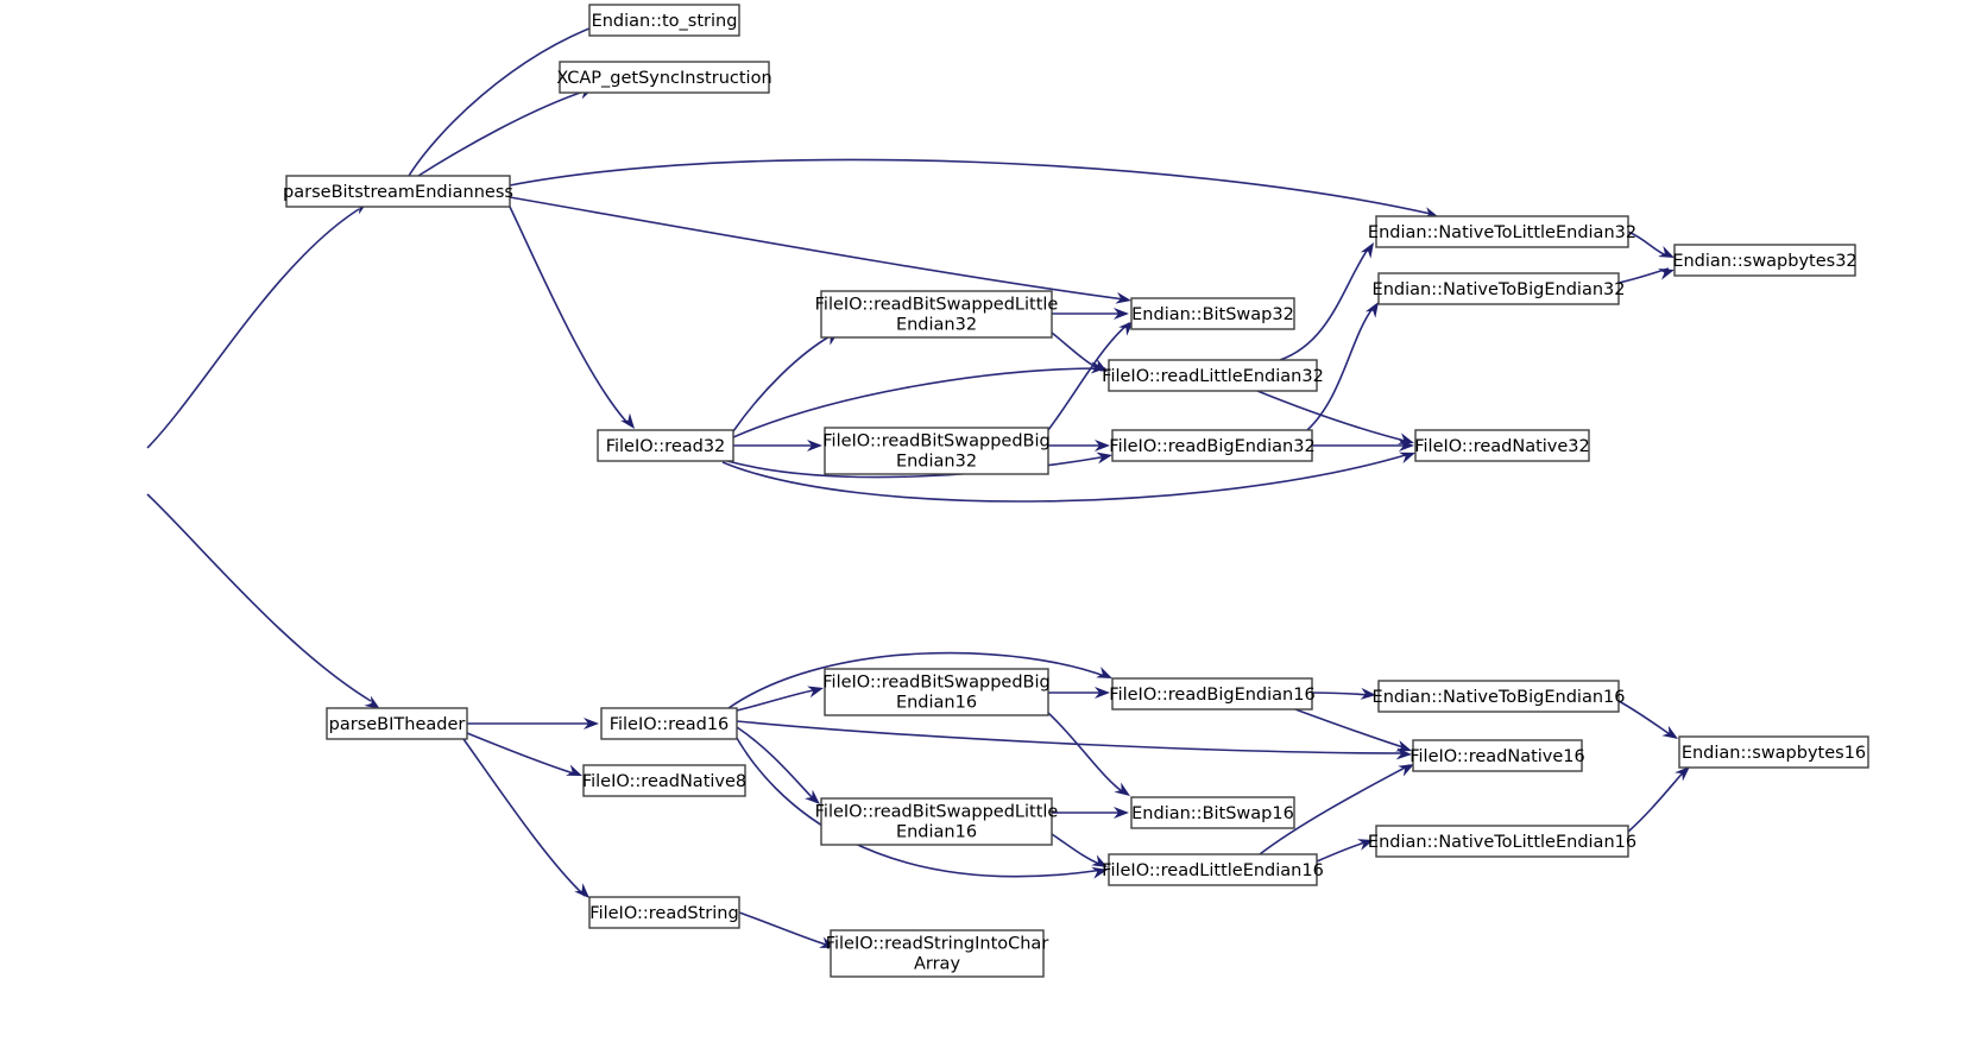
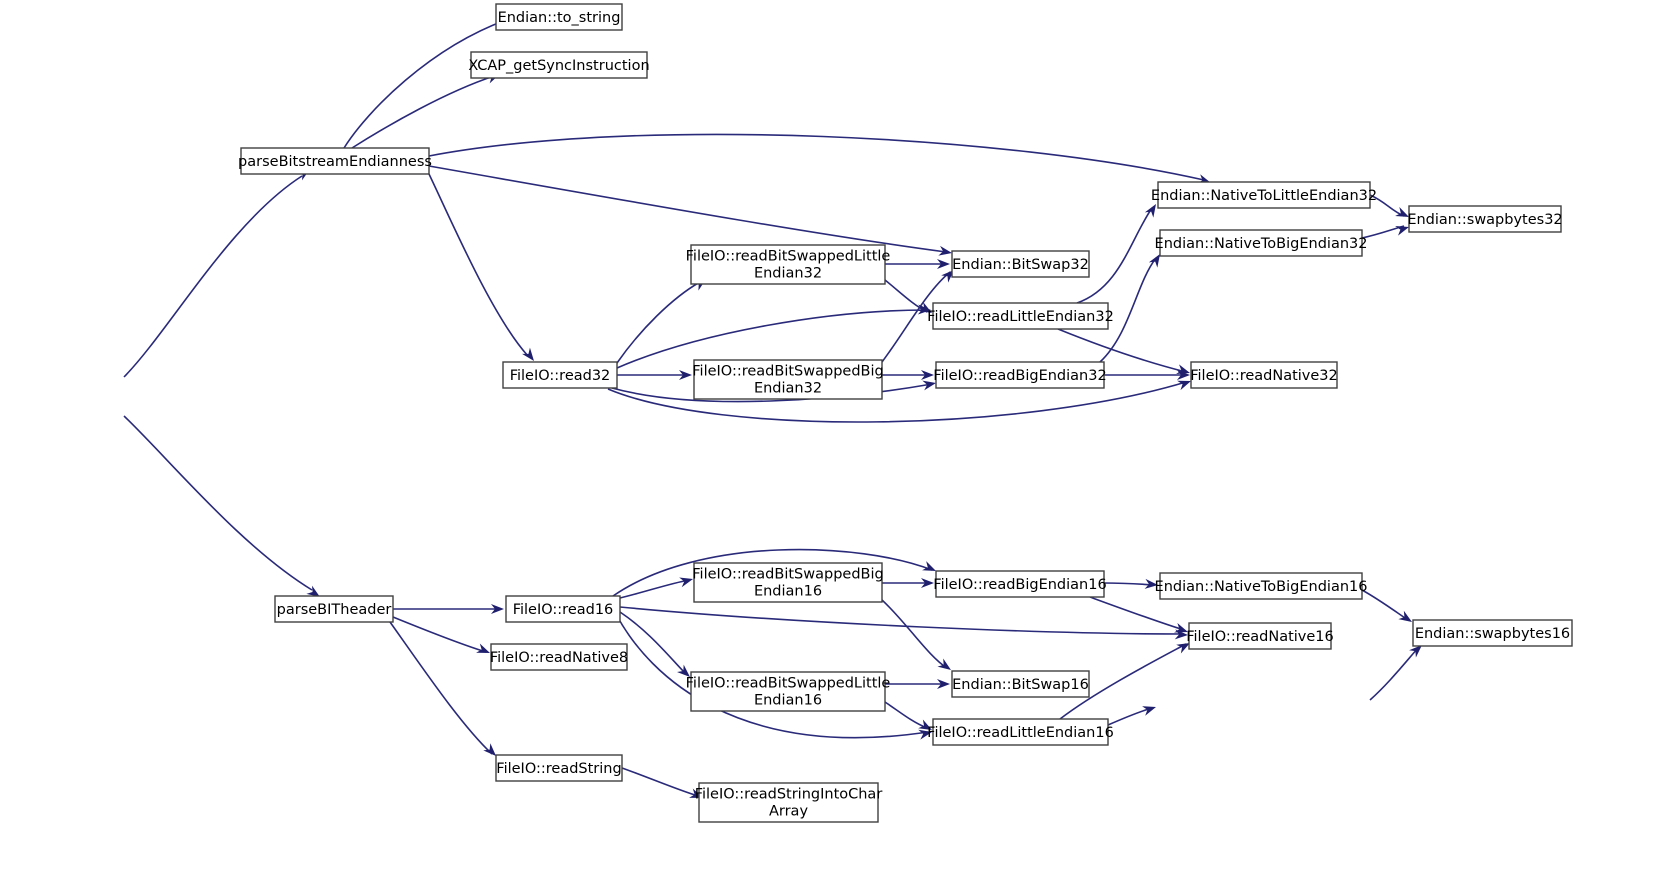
  parseBitstreamEndianness
  Endian::to_string
  XCAP_getSyncInstruction
  FileIO::read32
  FileIO::readBitSwappedLittle
  Endian32
  FileIO::readBitSwappedBig
  Endian32
  Endian::BitSwap32
  FileIO::readLittleEndian32
  FileIO::readBigEndian32
  Endian::NativeToLittleEndian32
  Endian::NativeToBigEndian32
  FileIO::readNative32
  Endian::swapbytes32
  parseBITheader
  FileIO::read16
  FileIO::readNative8
  FileIO::readString
  FileIO::readBitSwappedBig
  Endian16
  FileIO::readBitSwappedLittle
  Endian16
  FileIO::readStringIntoChar
  Array
  FileIO::readBigEndian16
  Endian::BitSwap16
  FileIO::readLittleEndian16
  Endian::NativeToBigEndian16
  FileIO::readNative16
- Endian::NativeToLittleEndian16
  Endian::swapbytes16
